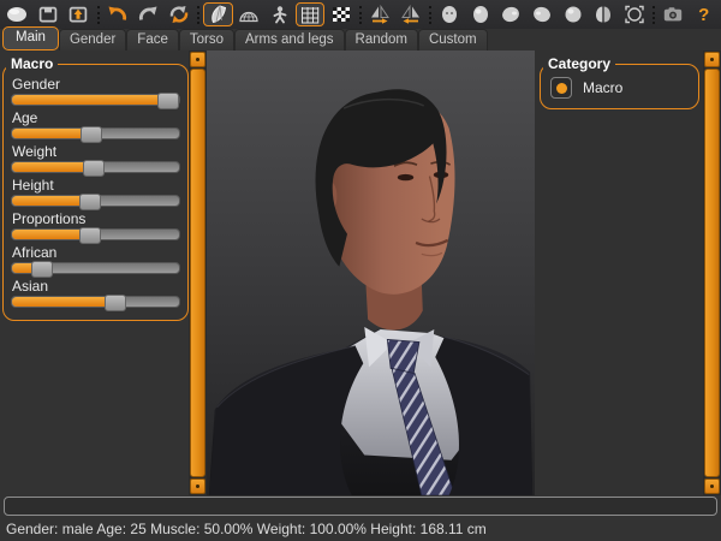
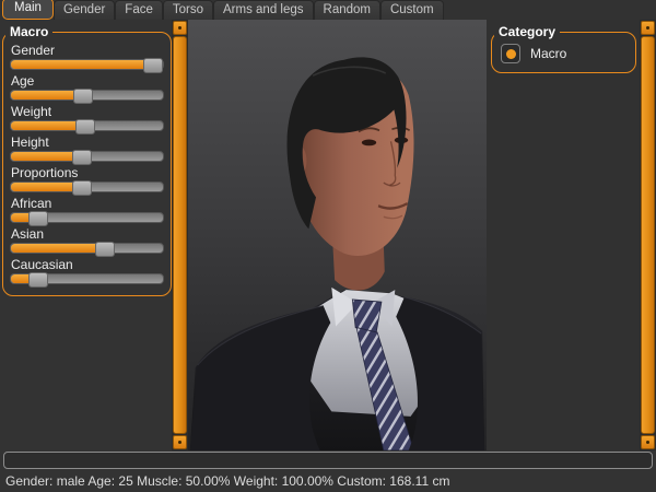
- ?
  Main
  Gender
  Face
  Torso
  Arms and legs
  Random
  Custom
  Macro
  Gender
  Age
  Weight
  Height
  Proportions
  African
  Asian
+ Caucasian
  Category
  Macro
- Gender: male Age: 25 Muscle: 50.00% Weight: 100.00% Height: 168.11 cm
+ Gender: male Age: 25 Muscle: 50.00% Weight: 100.00% Custom: 168.11 cm
